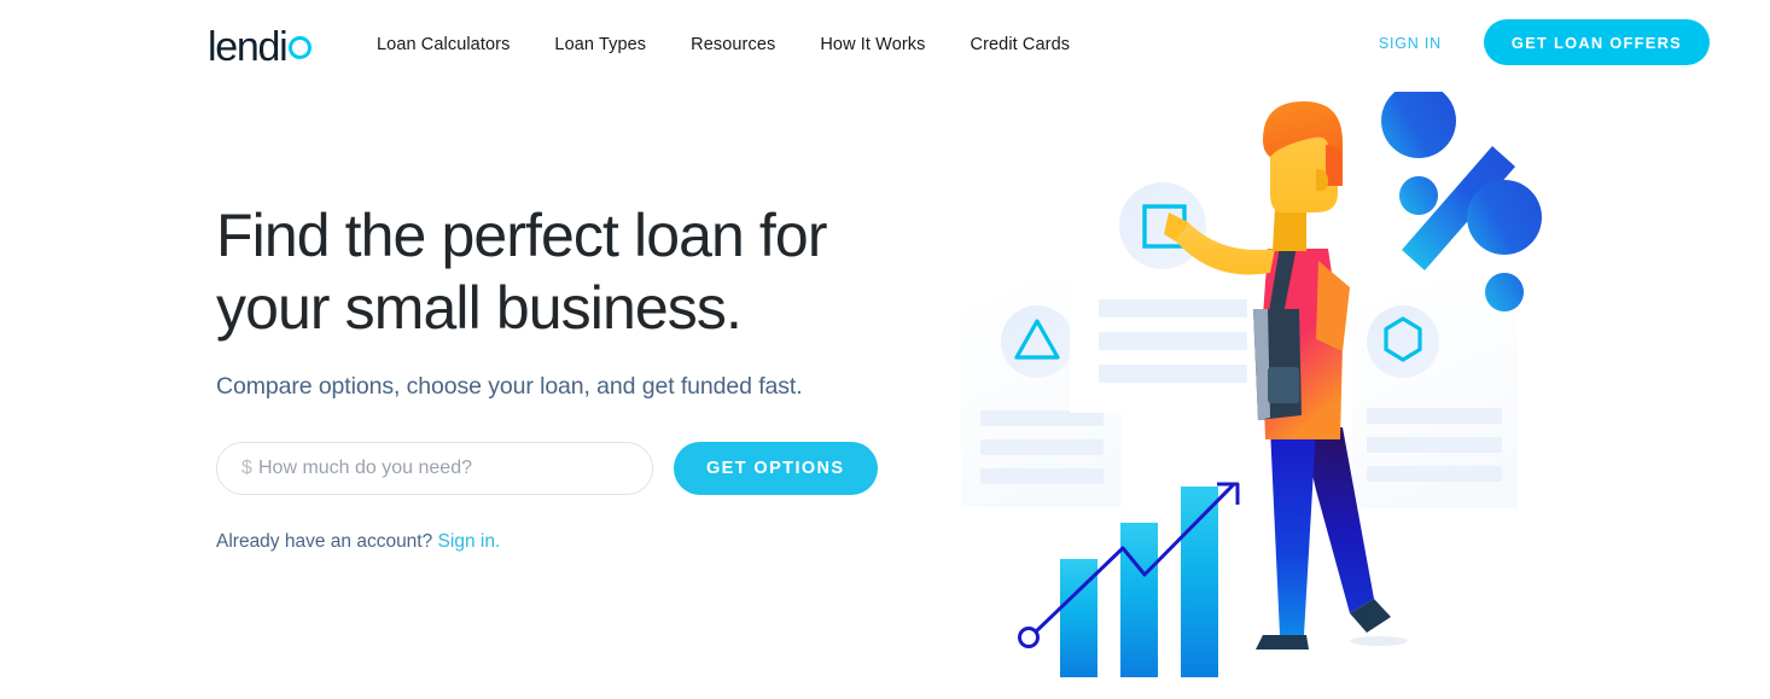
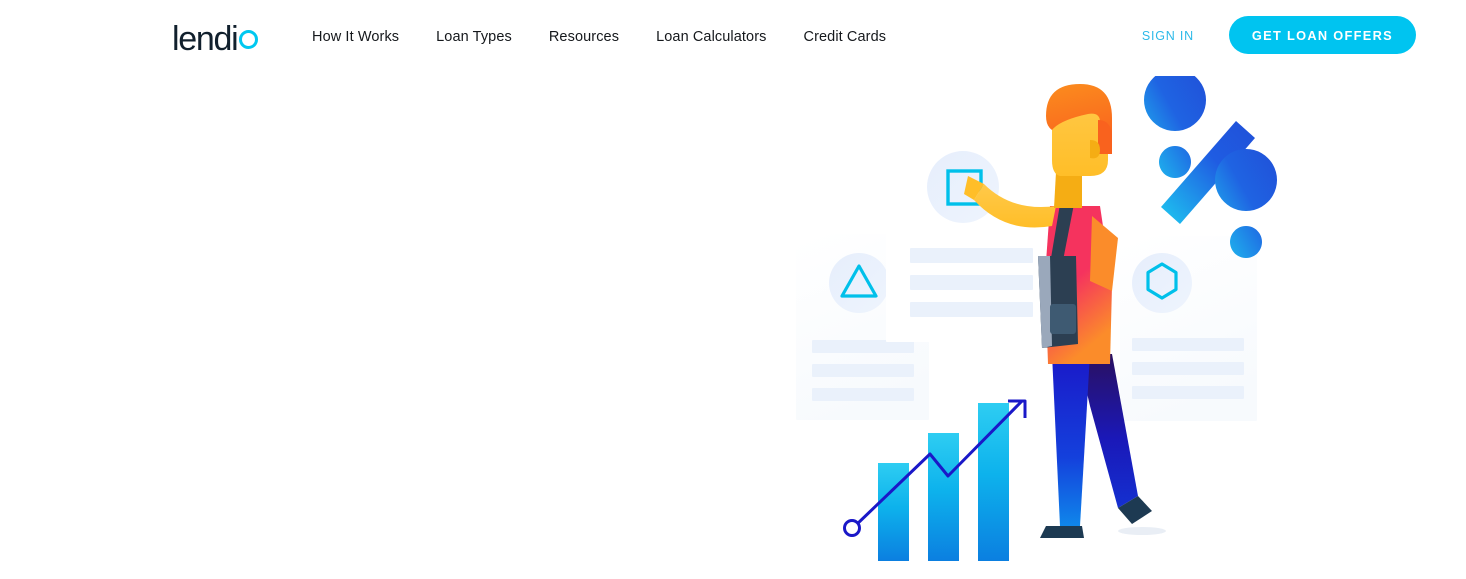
  lendi
- Loan Calculators
+ How It Works
  Loan Types
  Resources
- How It Works
+ Loan Calculators
  Credit Cards
  SIGN IN
  GET LOAN OFFERS
- Find the perfect loan for
- your small business.
- Compare options, choose your loan, and get funded fast.
- $
- How much do you need?
- GET OPTIONS
- Already have an account? Sign in.
